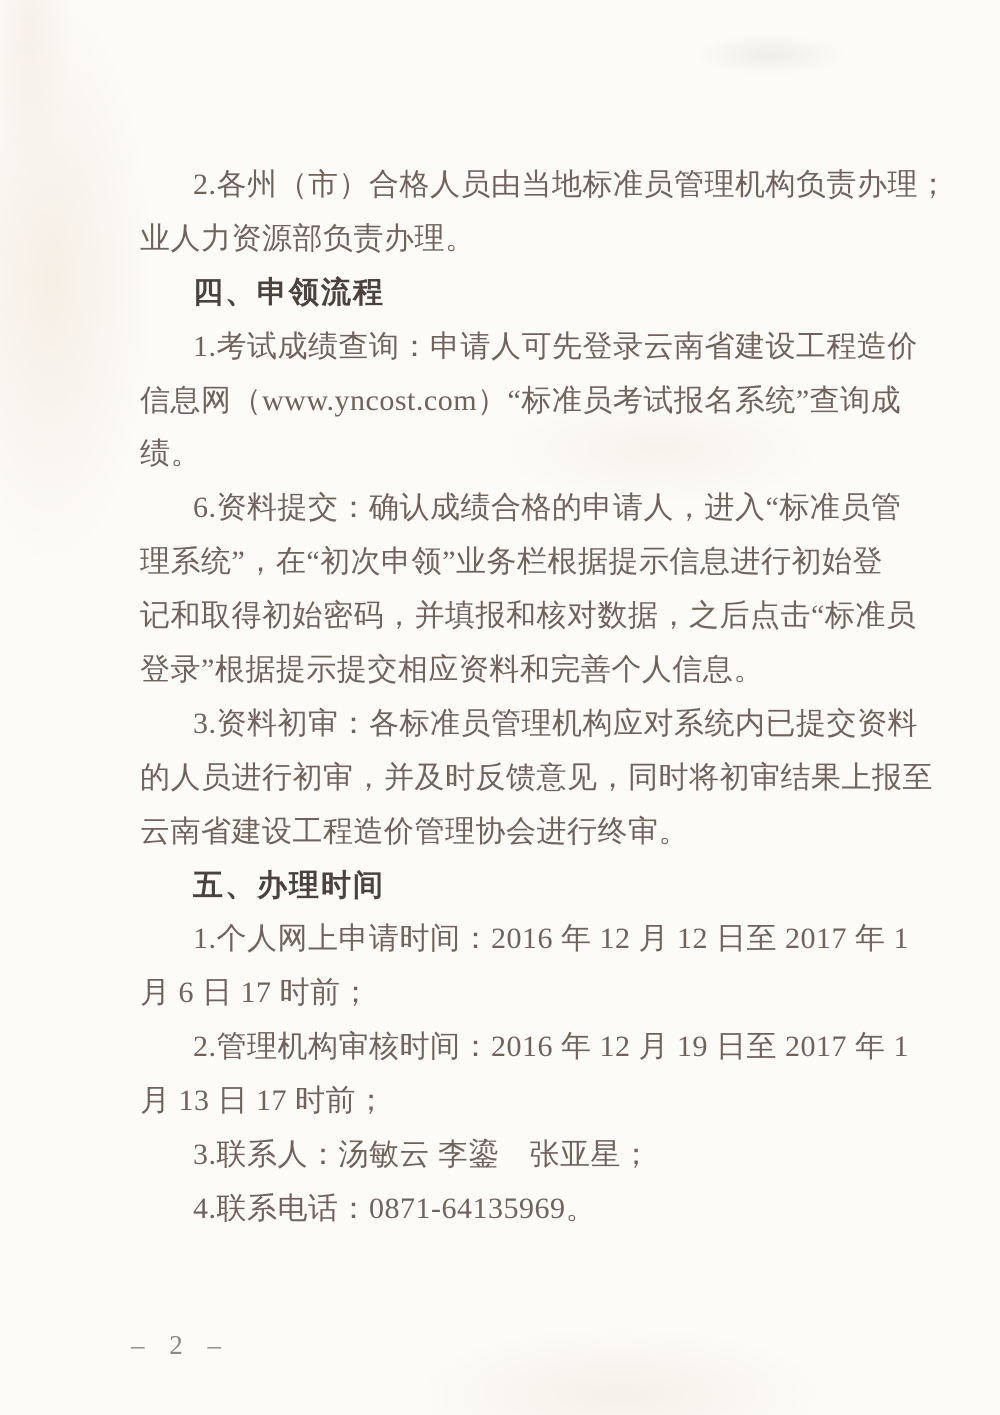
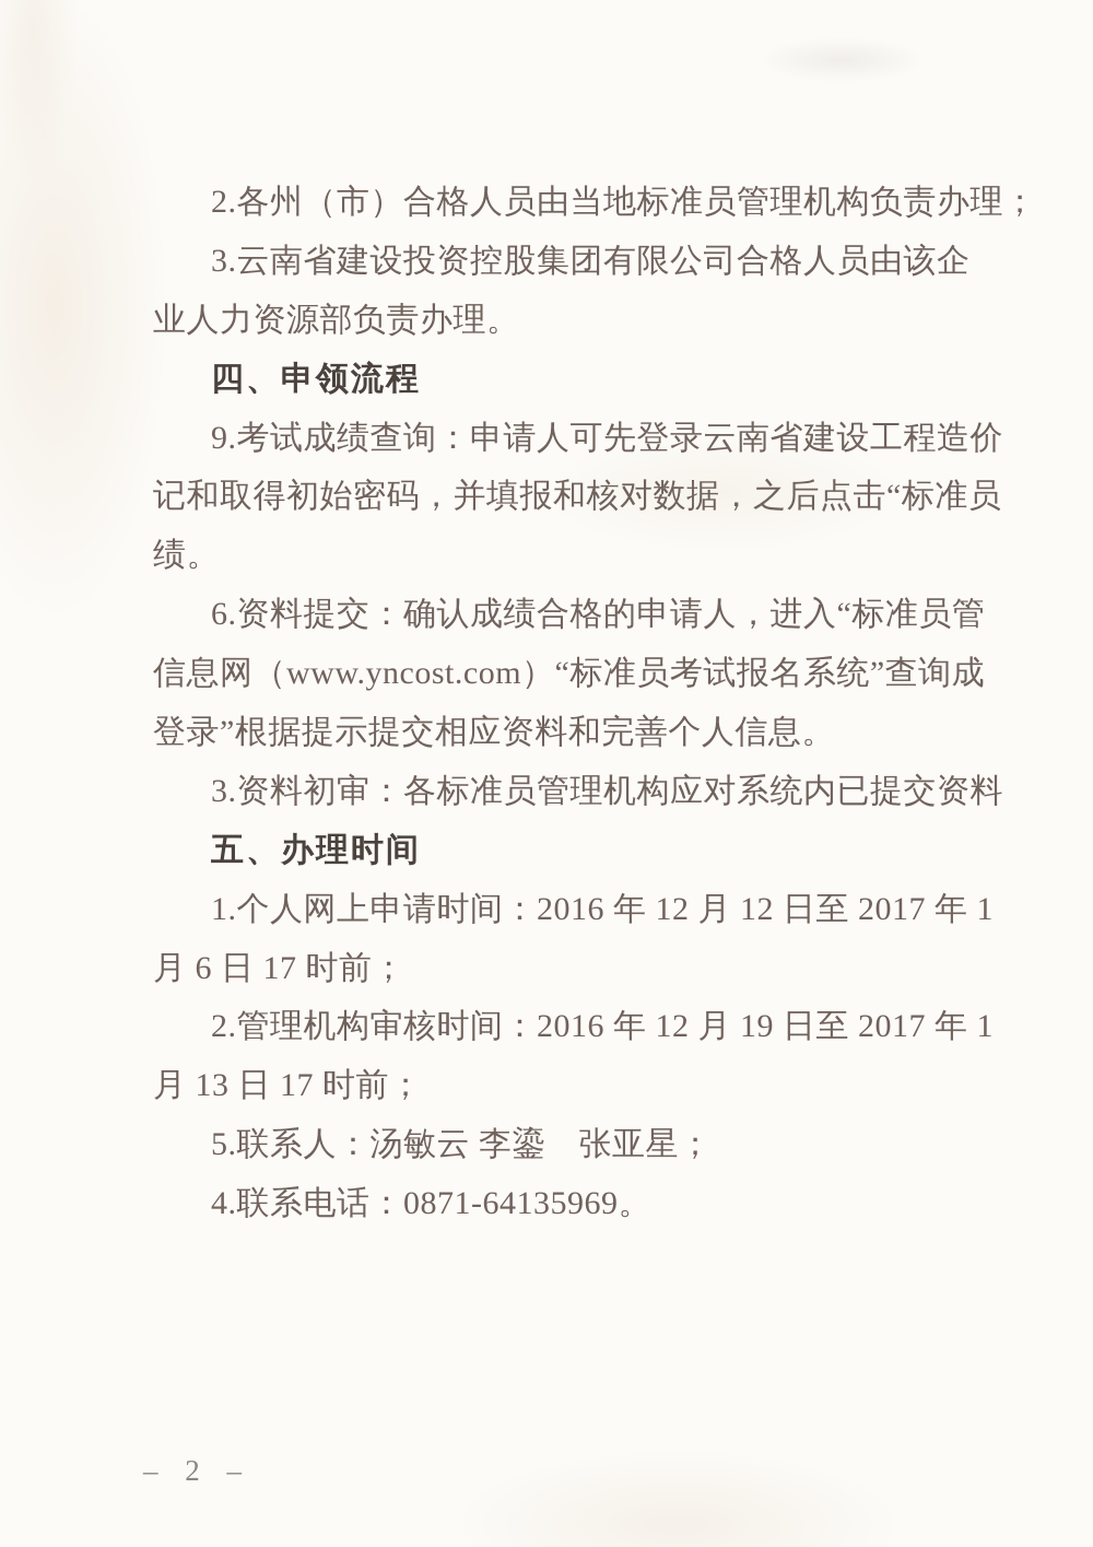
  2.各州（市）合格人员由当地标准员管理机构负责办理；
+ 3.云南省建设投资控股集团有限公司合格人员由该企
  业人力资源部负责办理。
  四、申领流程
- 1.考试成绩查询：申请人可先登录云南省建设工程造价
+ 9.考试成绩查询：申请人可先登录云南省建设工程造价
- 信息网（www.yncost.com）“标准员考试报名系统”查询成
+ 记和取得初始密码，并填报和核对数据，之后点击“标准员
  绩。
  6.资料提交：确认成绩合格的申请人，进入“标准员管
- 理系统”，在“初次申领”业务栏根据提示信息进行初始登
- 记和取得初始密码，并填报和核对数据，之后点击“标准员
+ 信息网（www.yncost.com）“标准员考试报名系统”查询成
  登录”根据提示提交相应资料和完善个人信息。
  3.资料初审：各标准员管理机构应对系统内已提交资料
- 的人员进行初审，并及时反馈意见，同时将初审结果上报至
- 云南省建设工程造价管理协会进行终审。
  五、办理时间
  1.个人网上申请时间：2016 年 12 月 12 日至 2017 年 1
  月 6 日 17 时前；
  2.管理机构审核时间：2016 年 12 月 19 日至 2017 年 1
  月 13 日 17 时前；
- 3.联系人：汤敏云 李鎏 张亚星；
+ 5.联系人：汤敏云 李鎏 张亚星；
  4.联系电话：0871-64135969。
  – 2 –
